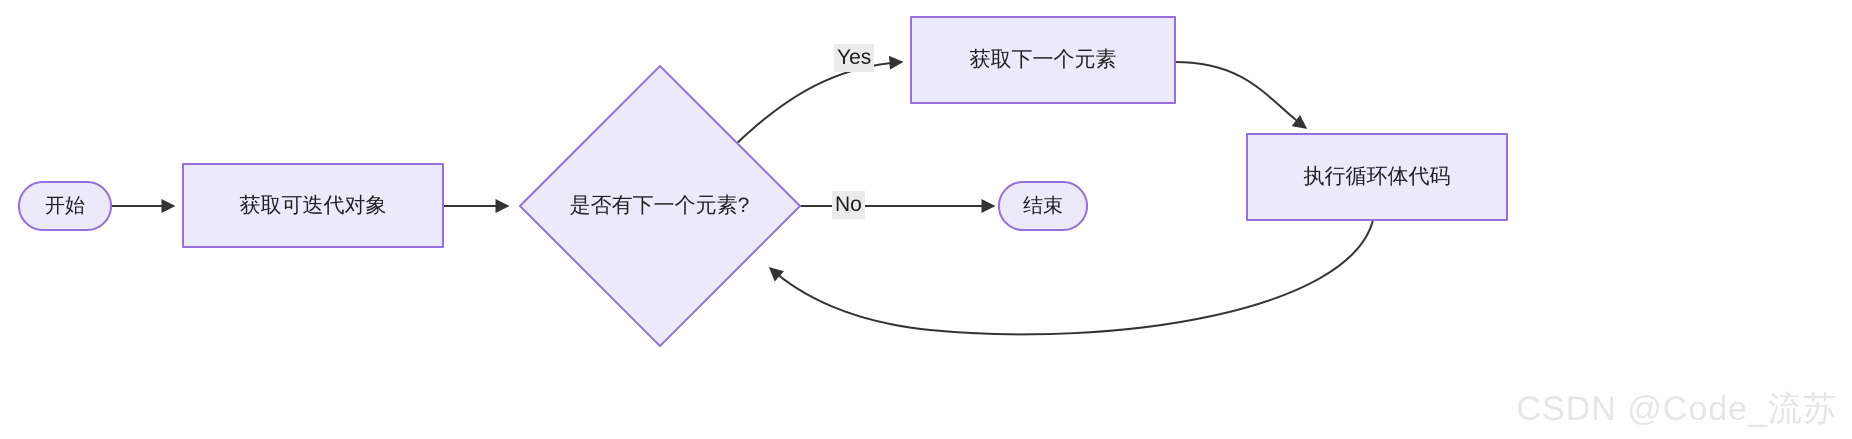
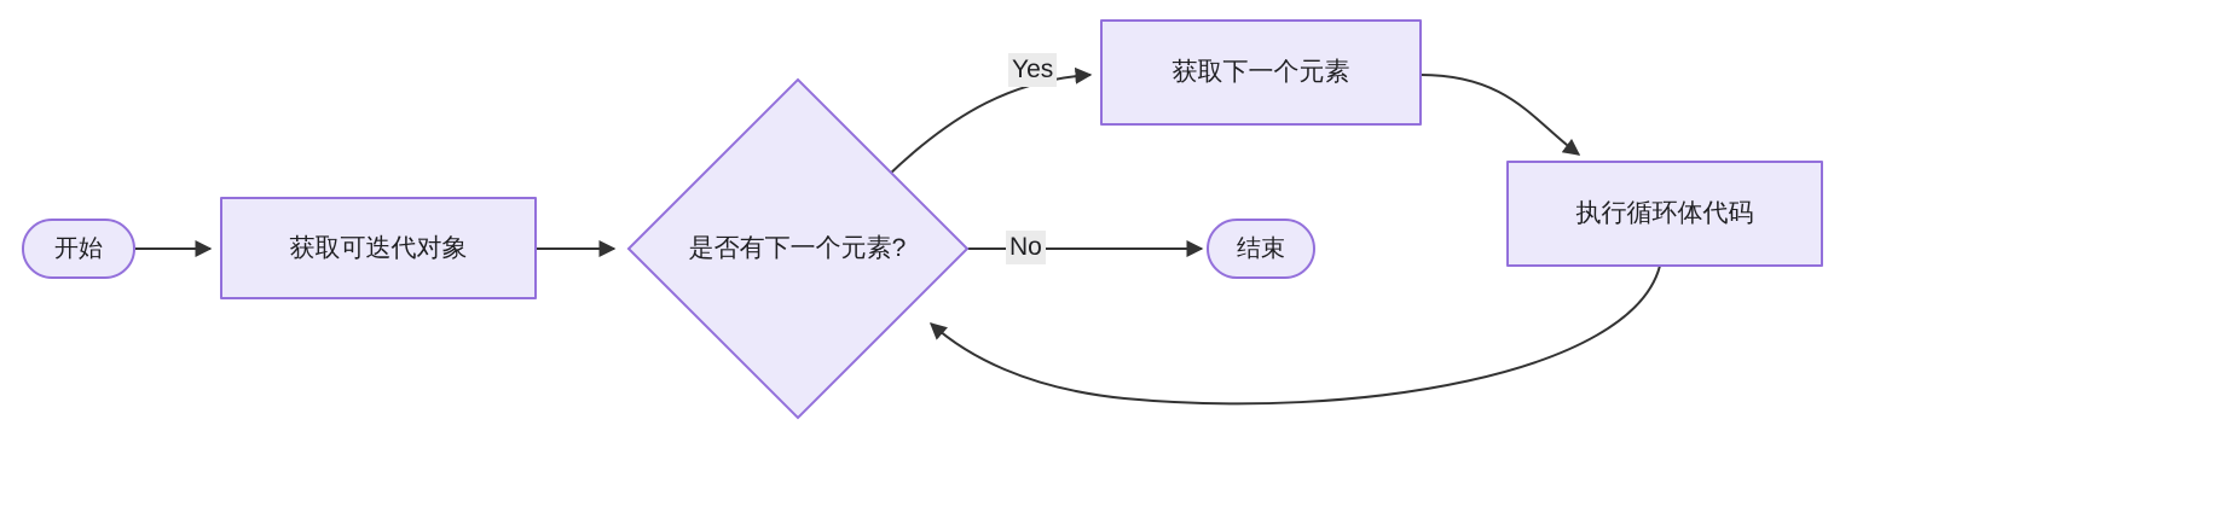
  开始
  获取可迭代对象
  是否有下一个元素?
  获取下一个元素
  结束
  执行循环体代码
  Yes
  No
- CSDN @Code_流苏
